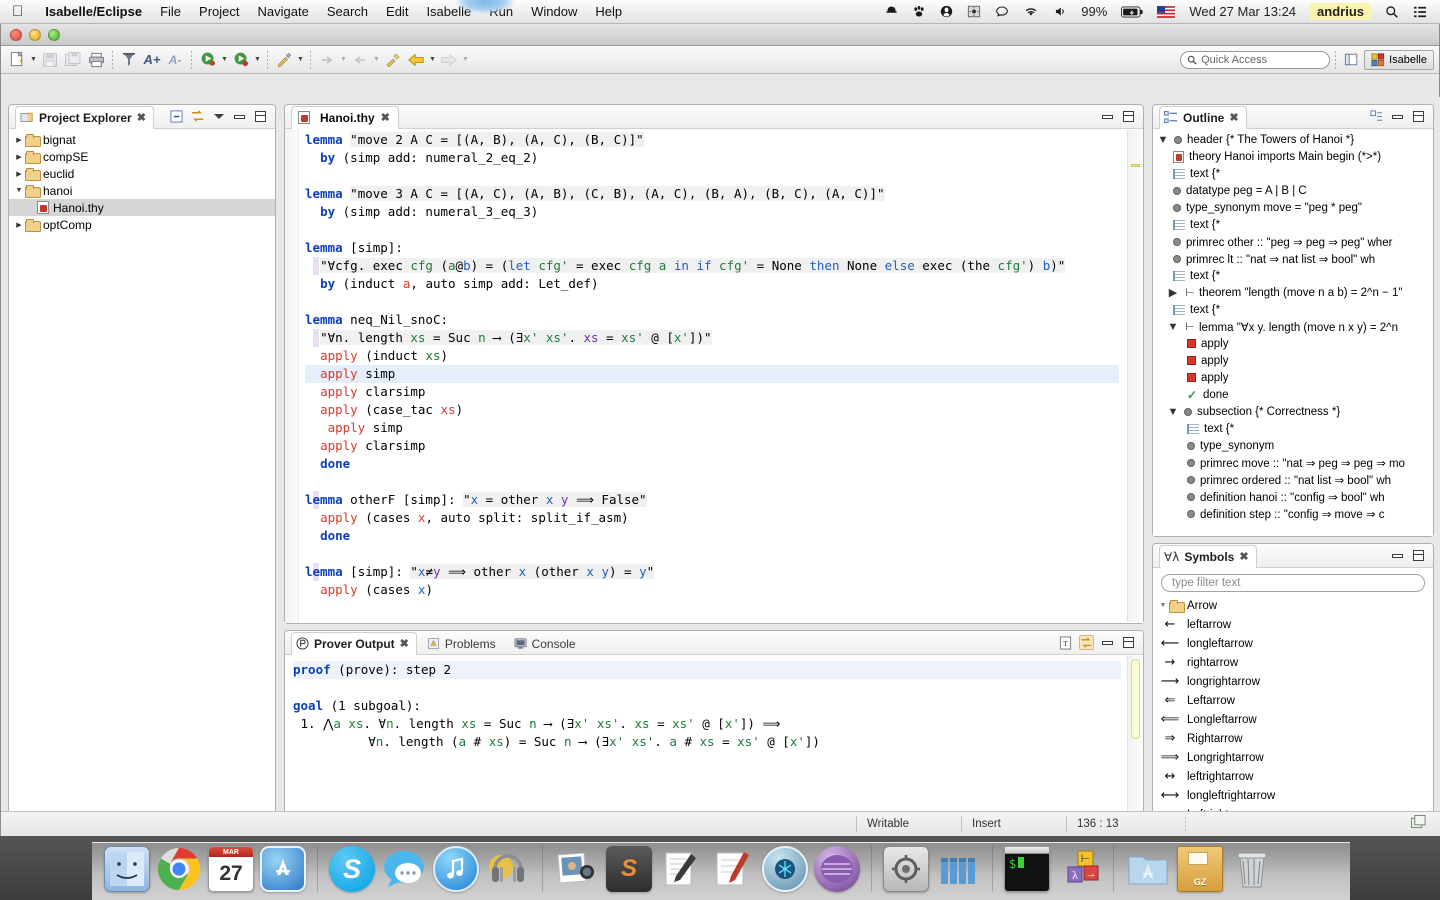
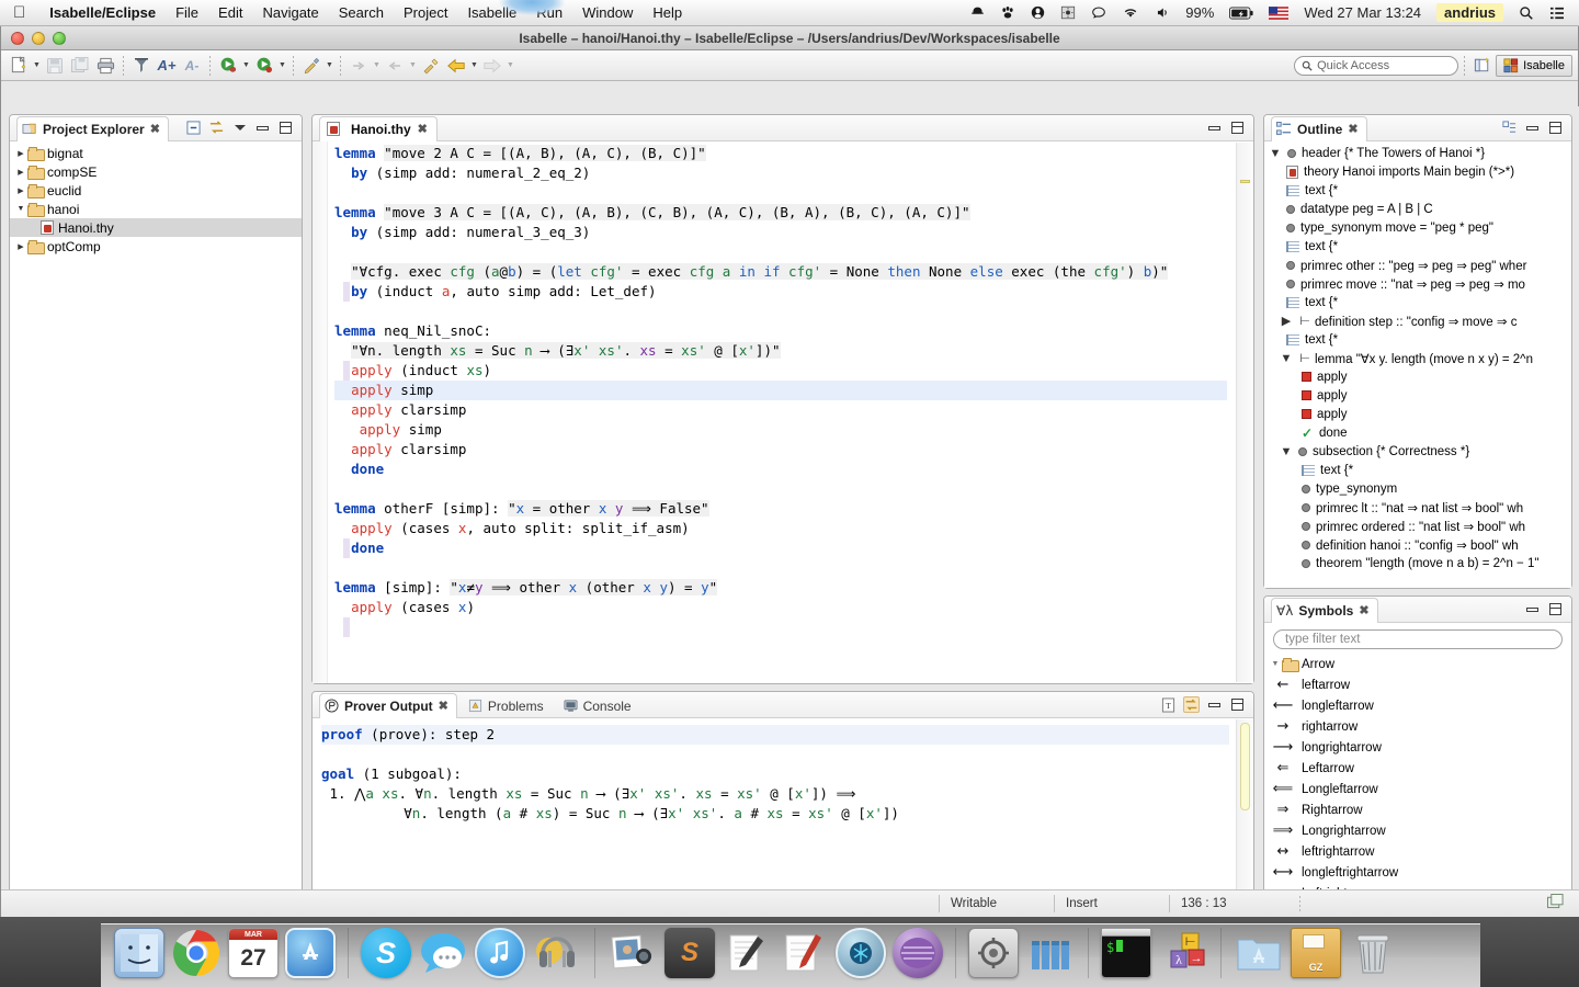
  
  Isabelle/Eclipse
  File
- Project
+ Edit
  Navigate
  Search
- Edit
+ Project
  Window
  Help
  99%
  Wed 27 Mar 13:24
  andrius
+ Isabelle – hanoi/Hanoi.thy – Isabelle/Eclipse – /Users/andrius/Dev/Workspaces/isabelle
  A+
  A-
  Quick Access
  Isabelle
  Project Explorer
  ✖
  bignat
  compSE
  euclid
  hanoi
  Hanoi.thy
  optComp
  Hanoi.thy
  ✖
  lemma "move 2 A C = [(A, B), (A, C), (B, C)]"
  by (simp add: numeral_2_eq_2)
  lemma "move 3 A C = [(A, C), (A, B), (C, B), (A, C), (B, A), (B, C), (A, C)]"
  by (simp add: numeral_3_eq_3)
- lemma [simp]:
  "∀cfg. exec cfg (a@b) = (let cfg' = exec cfg a in if cfg' = None then None else exec (the cfg') b)"
  by (induct a, auto simp add: Let_def)
  lemma neq_Nil_snoC:
  "∀n. length xs = Suc n ⟶ (∃x' xs'. xs = xs' @ [x'])"
  apply (induct xs)
  apply simp
  apply clarsimp
- apply (case_tac xs)
  apply simp
  apply clarsimp
  done
  lemma otherF [simp]: "x = other x y ⟹ False"
  apply (cases x, auto split: split_if_asm)
  done
  lemma [simp]: "x≠y ⟹ other x (other x y) = y"
  apply (cases x)
  Prover Output
  ✖
  Problems
  Console
  T
  proof (prove): step 2
  goal (1 subgoal):
  1. ⋀a xs. ∀n. length xs = Suc n ⟶ (∃x' xs'. xs = xs' @ [x']) ⟹
  ∀n. length (a # xs) = Suc n ⟶ (∃x' xs'. a # xs = xs' @ [x'])
  Outline
  ✖
  ▼
  header {* The Towers of Hanoi *}
  theory Hanoi imports Main begin (*>*)
  text {*
  datatype peg = A | B | C
  type_synonym move = "peg * peg"
  text {*
  primrec other :: "peg ⇒ peg ⇒ peg" wher
- primrec lt :: "nat ⇒ nat list ⇒ bool" wh
+ primrec move :: "nat ⇒ peg ⇒ peg ⇒ mo
  text {*
  ▶
  ⊢
- theorem "length (move n a b) = 2^n − 1"
+ definition step :: "config ⇒ move ⇒ c
  text {*
  ▼
  ⊢
  lemma "∀x y. length (move n x y) = 2^n
  apply
  apply
  apply
  ✓
  done
  ▼
  subsection {* Correctness *}
  text {*
  type_synonym
- primrec move :: "nat ⇒ peg ⇒ peg ⇒ mo
+ primrec lt :: "nat ⇒ nat list ⇒ bool" wh
  primrec ordered :: "nat list ⇒ bool" wh
  definition hanoi :: "config ⇒ bool" wh
- definition step :: "config ⇒ move ⇒ c
+ theorem "length (move n a b) = 2^n − 1"
  ∀λ
  Symbols
  ✖
  type filter text
  Arrow
  ←
  leftarrow
  ⟵
  longleftarrow
  →
  rightarrow
  ⟶
  longrightarrow
  ⇐
  Leftarrow
  ⟸
  Longleftarrow
  ⇒
  Rightarrow
  ⟹
  Longrightarrow
  ↔
  leftrightarrow
  ⟷
  longleftrightarrow
  Writable
  Insert
  136 : 13
  27
  S
  S
  $
  ⊢
  →
  λ
  GZ
